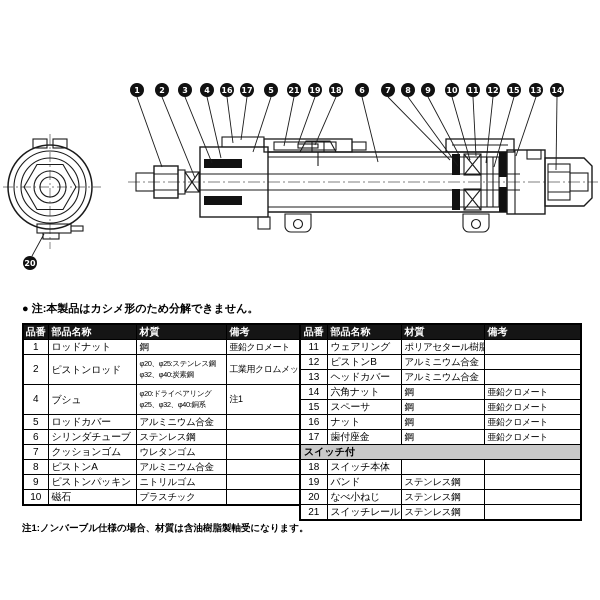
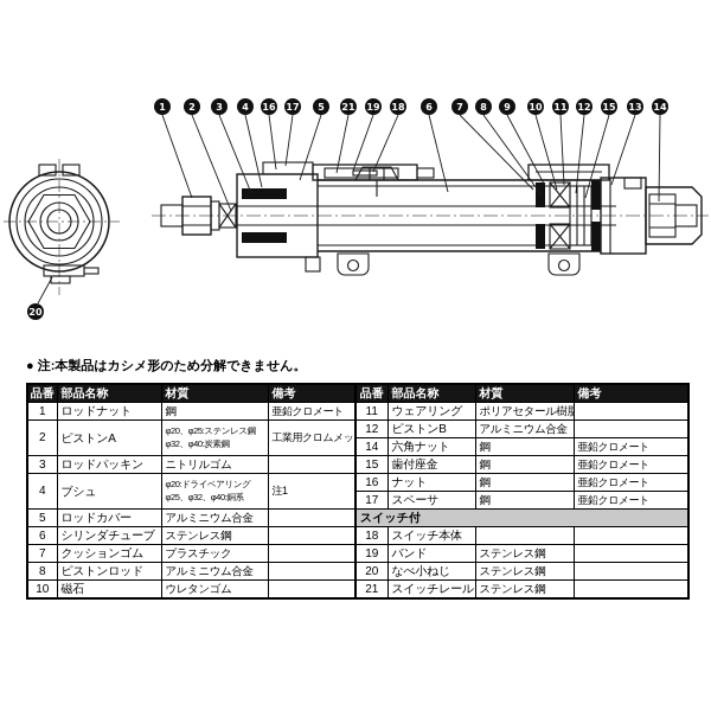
  20
  1
  2
  3
  4
  16
  17
  5
  21
  19
  18
  6
  7
  8
  9
  10
  11
  12
  15
  13
  14
  ● 注:本製品はカシメ形のため分解できません。
  品番	部品名称	材質	備考
  1	ロッドナット	鋼	亜鉛クロメート
- 2	ピストンロッド	φ20、φ25:ステンレス鋼 φ32、φ40:炭素鋼	工業用クロムメッ
+ 2	ピストンA	φ20、φ25:ステンレス鋼 φ32、φ40:炭素鋼	工業用クロムメッ
+ 3	ロッドパッキン	ニトリルゴム
  4	ブシュ	φ20:ドライベアリング φ25、φ32、φ40:銅系	注1
  5	ロッドカバー	アルミニウム合金
  6	シリンダチューブ	ステンレス鋼
- 7	クッションゴム	ウレタンゴム
+ 7	クッションゴム	プラスチック
- 8	ピストンA	アルミニウム合金
+ 8	ピストンロッド	アルミニウム合金
- 9	ピストンパッキン	ニトリルゴム
- 10	磁石	プラスチック
+ 10	磁石	ウレタンゴム
  品番	部品名称	材質	備考
  11	ウェアリング	ポリアセタール樹脂
  12	ピストンB	アルミニウム合金
- 13	ヘッドカバー	アルミニウム合金
  14	六角ナット	鋼	亜鉛クロメート
- 15	スペーサ	鋼	亜鉛クロメート
+ 15	歯付座金	鋼	亜鉛クロメート
  16	ナット	鋼	亜鉛クロメート
- 17	歯付座金	鋼	亜鉛クロメート
+ 17	スペーサ	鋼	亜鉛クロメート
  スイッチ付
  18	スイッチ本体
  19	バンド	ステンレス鋼
  20	なべ小ねじ	ステンレス鋼
  21	スイッチレール	ステンレス鋼
- 注1:ノンバーブル仕様の場合、材質は含油樹脂製軸受になります。
